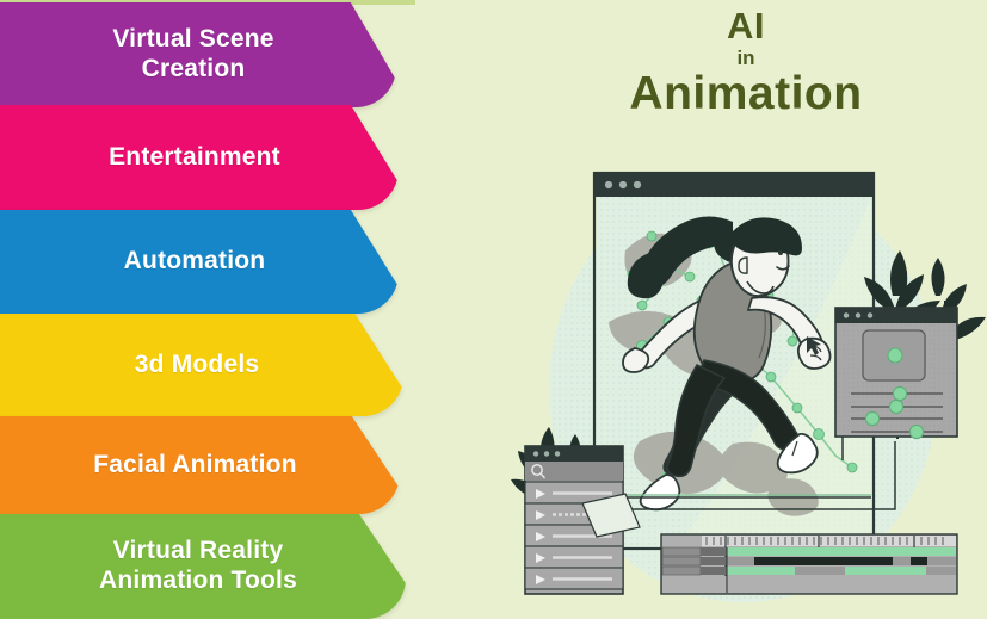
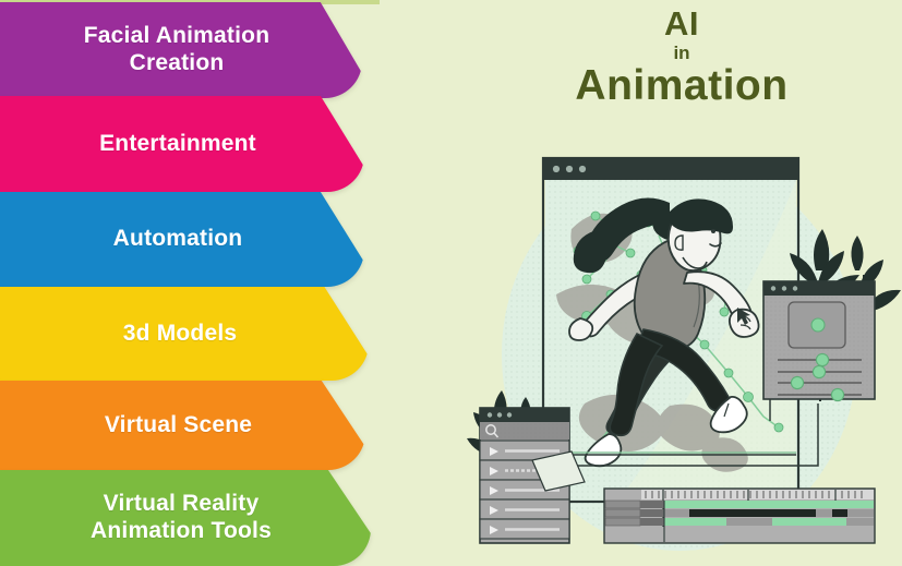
- Virtual Scene
+ Facial Animation
  Creation
  Entertainment
  Automation
  3d Models
- Facial Animation
+ Virtual Scene
  Virtual Reality
  Animation Tools
  AI
  in
  Animation
